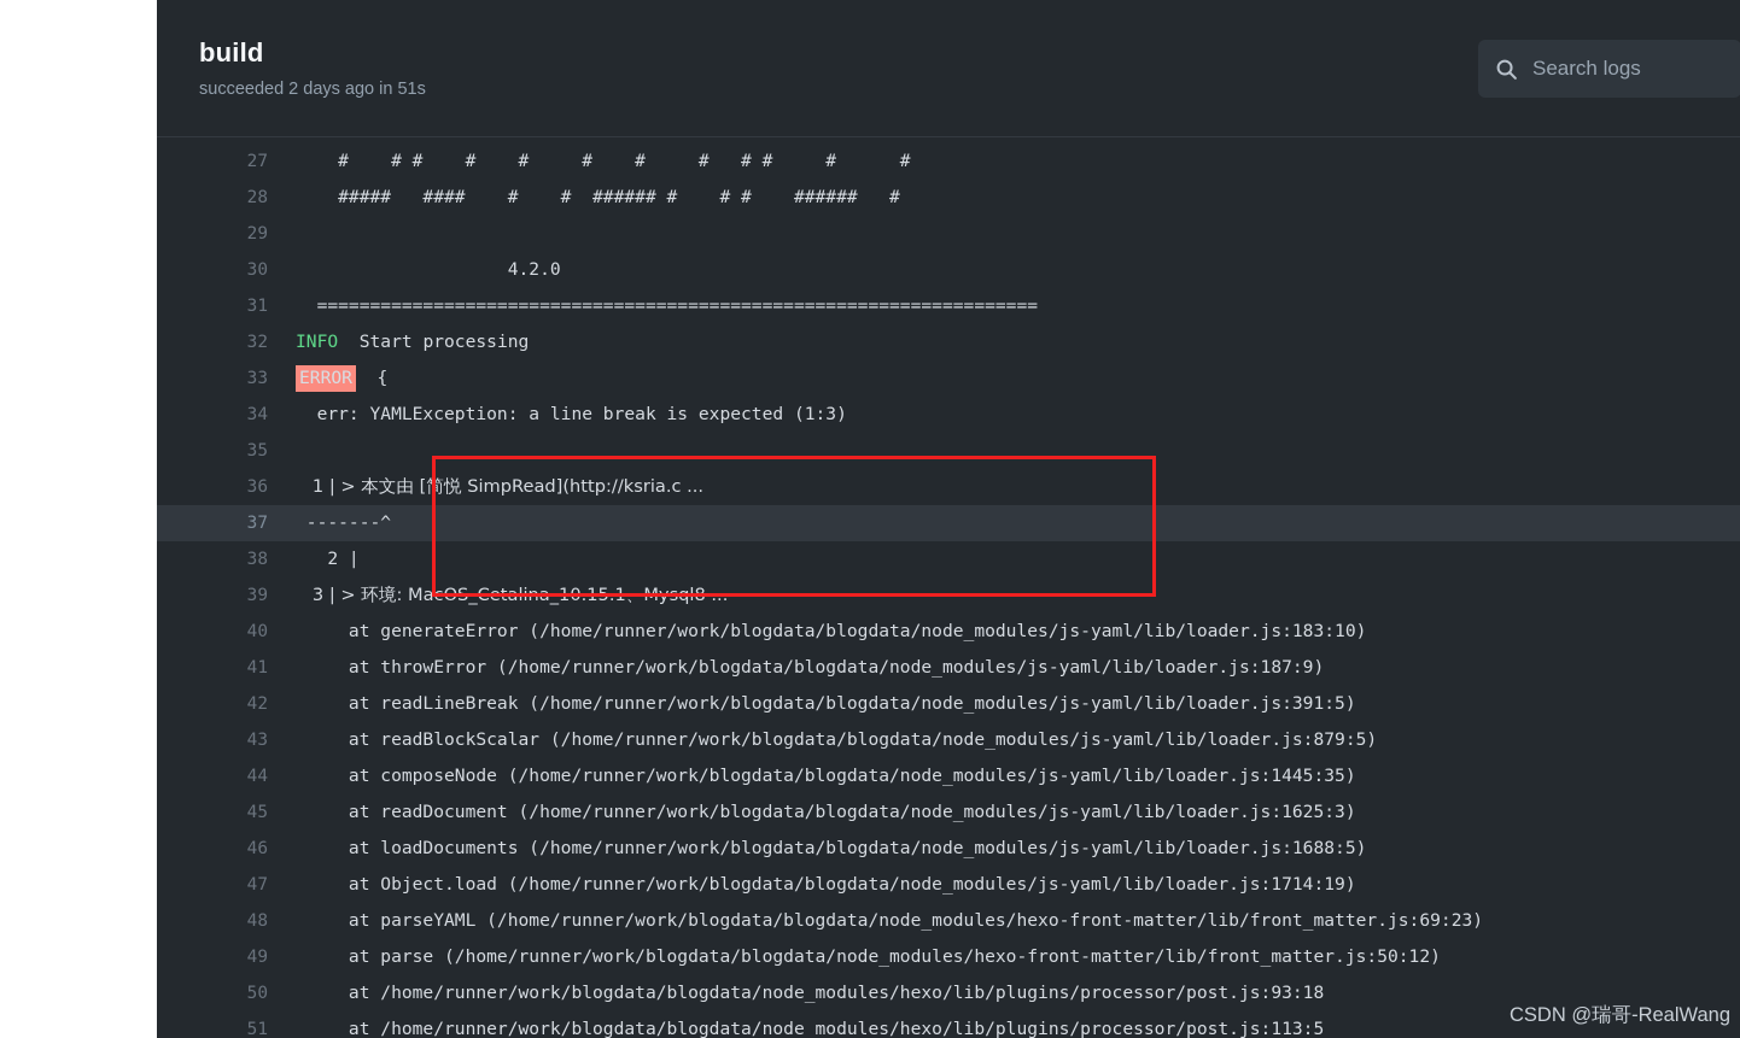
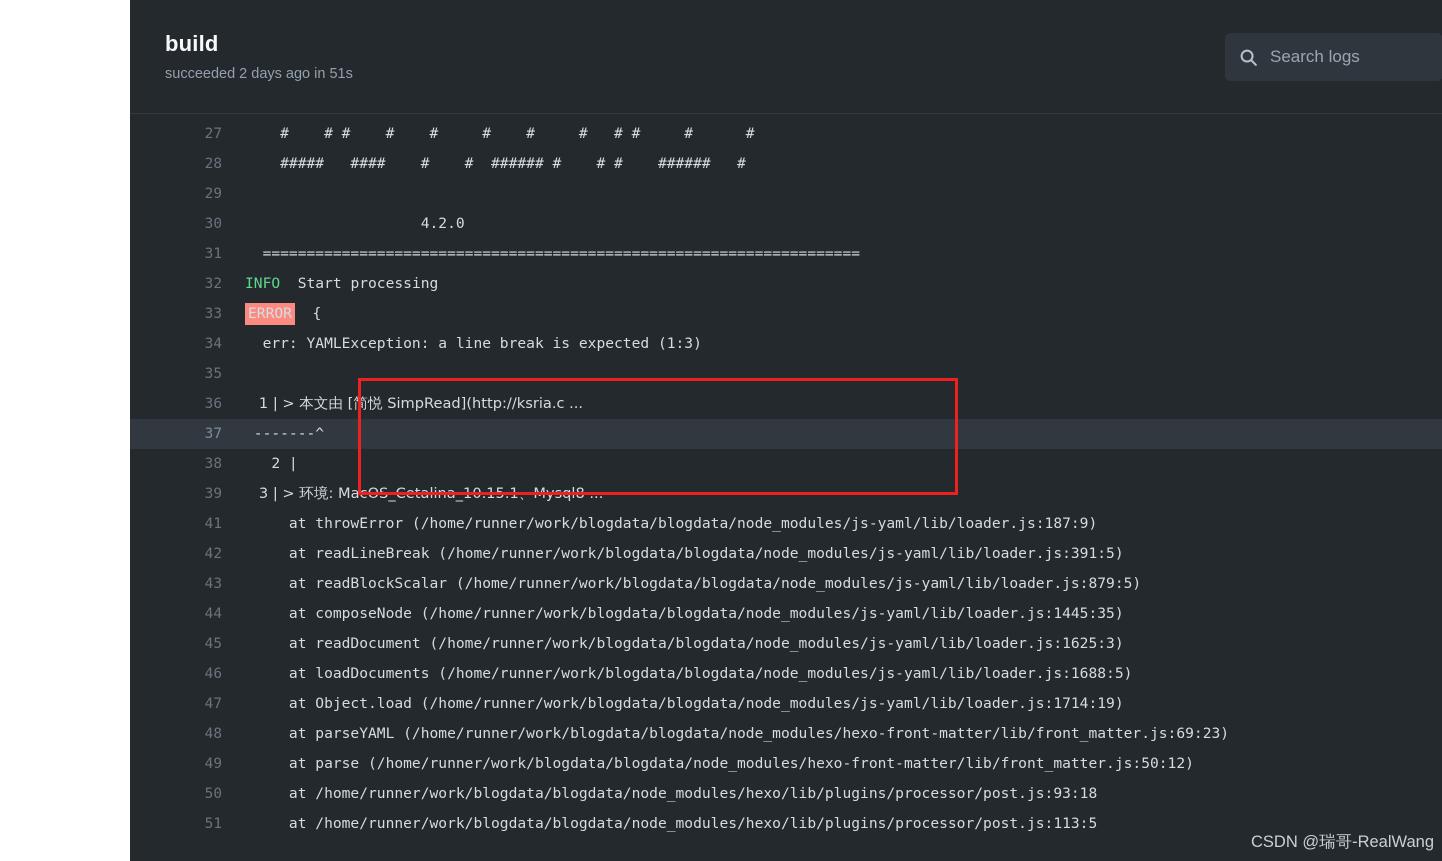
  build
  succeeded 2 days ago in 51s
  Search logs
  27 # # # # # # # # # # # #
  28 ##### #### # # ###### # # # ###### #
  29
  30 4.2.0
  31 ====================================================================
  32 INFO Start processing
  33 ERROR {
  34 err: YAMLException: a line break is expected (1:3)
  35
  36 1 | > 本文由 [简悦 SimpRead](http://ksria.c ...
  37 -------^
  38 2 |
  39 3 | > 环境: MacOS_Cetalina_10.15.1、Mysql8 ...
- 40 at generateError (/home/runner/work/blogdata/blogdata/node_modules/js-yaml/lib/loader.js:183:10)
  41 at throwError (/home/runner/work/blogdata/blogdata/node_modules/js-yaml/lib/loader.js:187:9)
  42 at readLineBreak (/home/runner/work/blogdata/blogdata/node_modules/js-yaml/lib/loader.js:391:5)
  43 at readBlockScalar (/home/runner/work/blogdata/blogdata/node_modules/js-yaml/lib/loader.js:879:5)
  44 at composeNode (/home/runner/work/blogdata/blogdata/node_modules/js-yaml/lib/loader.js:1445:35)
  45 at readDocument (/home/runner/work/blogdata/blogdata/node_modules/js-yaml/lib/loader.js:1625:3)
  46 at loadDocuments (/home/runner/work/blogdata/blogdata/node_modules/js-yaml/lib/loader.js:1688:5)
  47 at Object.load (/home/runner/work/blogdata/blogdata/node_modules/js-yaml/lib/loader.js:1714:19)
  48 at parseYAML (/home/runner/work/blogdata/blogdata/node_modules/hexo-front-matter/lib/front_matter.js:69:23)
  49 at parse (/home/runner/work/blogdata/blogdata/node_modules/hexo-front-matter/lib/front_matter.js:50:12)
  50 at /home/runner/work/blogdata/blogdata/node_modules/hexo/lib/plugins/processor/post.js:93:18
  51 at /home/runner/work/blogdata/blogdata/node_modules/hexo/lib/plugins/processor/post.js:113:5
  CSDN @瑞哥-RealWang
